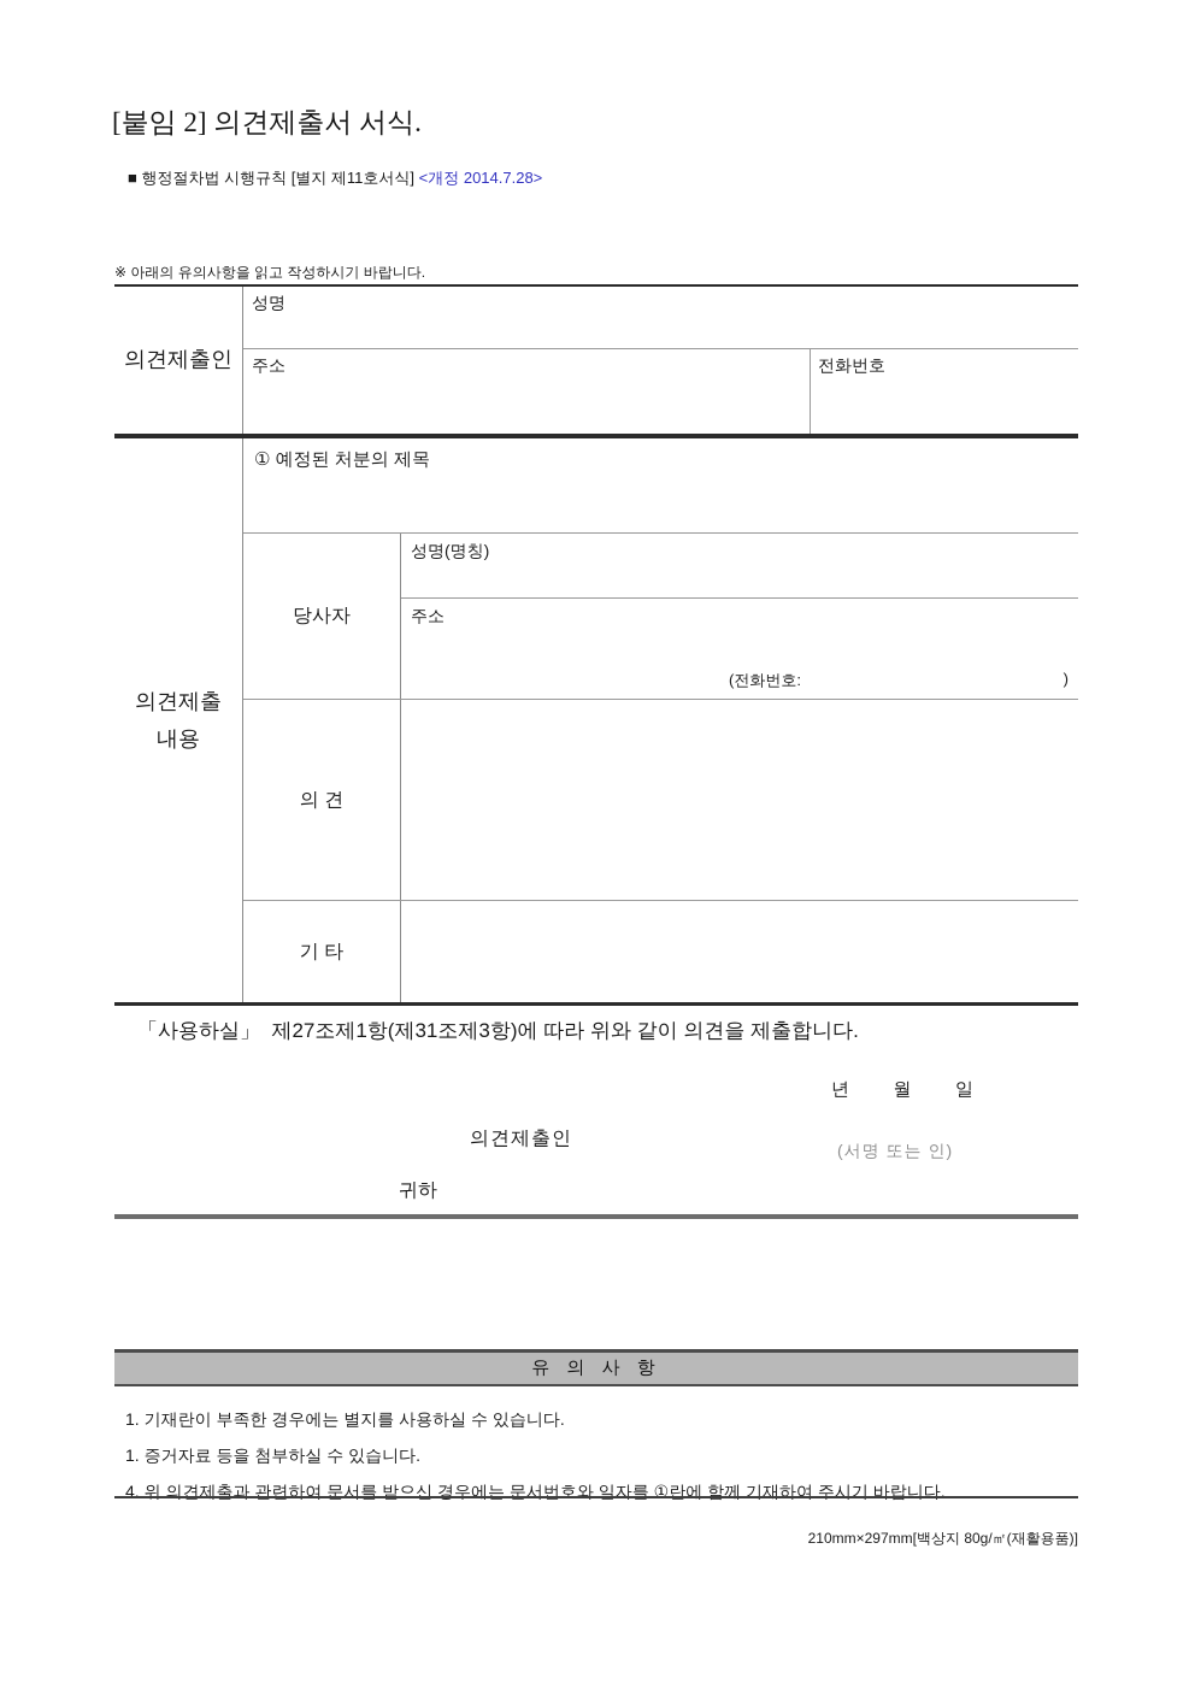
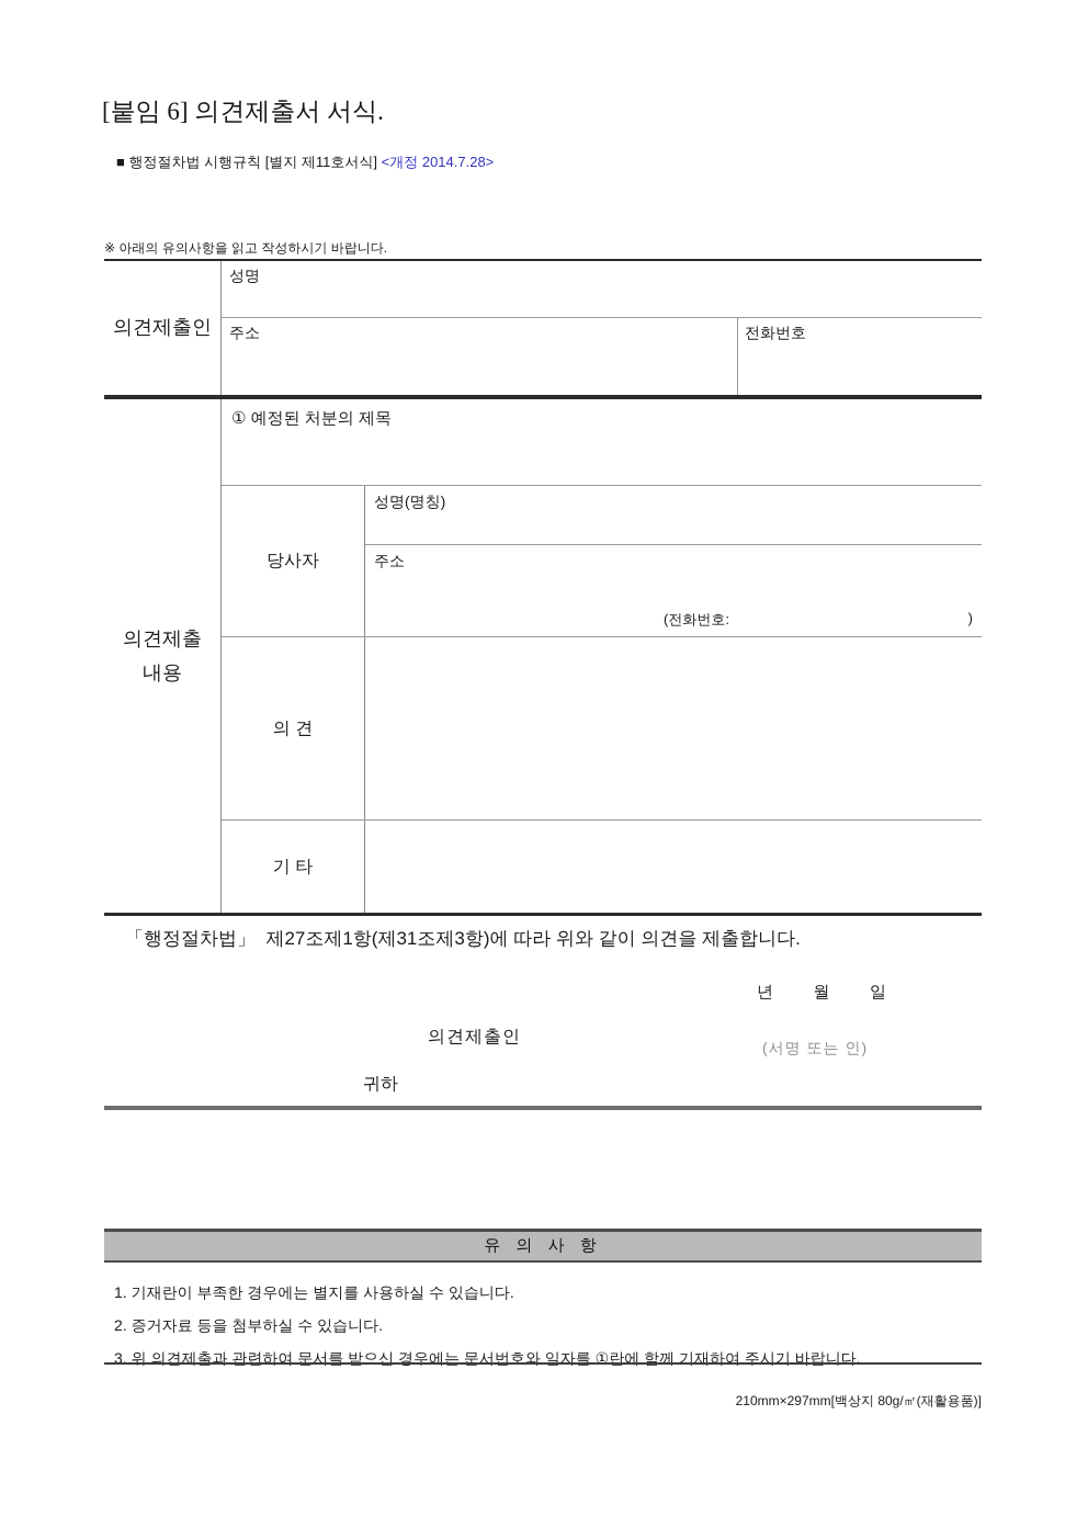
- [붙임 2] 의견제출서 서식.
+ [붙임 6] 의견제출서 서식.
  ■ 행정절차법 시행규칙 [별지 제11호서식] <개정 2014.7.28>
  ※ 아래의 유의사항을 읽고 작성하시기 바랍니다.
  의견제출인
  성명
  주소
  전화번호
  의견제출
  내용
  ① 예정된 처분의 제목
  당사자
  성명(명칭)
  주소
  (전화번호:
  )
  의 견
  기 타
- 「사용하실」 제27조제1항(제31조제3항)에 따라 위와 같이 의견을 제출합니다.
+ 「행정절차법」 제27조제1항(제31조제3항)에 따라 위와 같이 의견을 제출합니다.
  년
  월
  일
  의견제출인
  (서명 또는 인)
  귀하
  유 의 사 항
  1. 기재란이 부족한 경우에는 별지를 사용하실 수 있습니다.
- 1. 증거자료 등을 첨부하실 수 있습니다.
+ 2. 증거자료 등을 첨부하실 수 있습니다.
- 4. 위 의견제출과 관련하여 문서를 받으신 경우에는 문서번호와 일자를 ①란에 함께 기재하여 주시기 바랍니다.
+ 3. 위 의견제출과 관련하여 문서를 받으신 경우에는 문서번호와 일자를 ①란에 함께 기재하여 주시기 바랍니다.
  210mm×297mm[백상지 80g/㎡(재활용품)]
